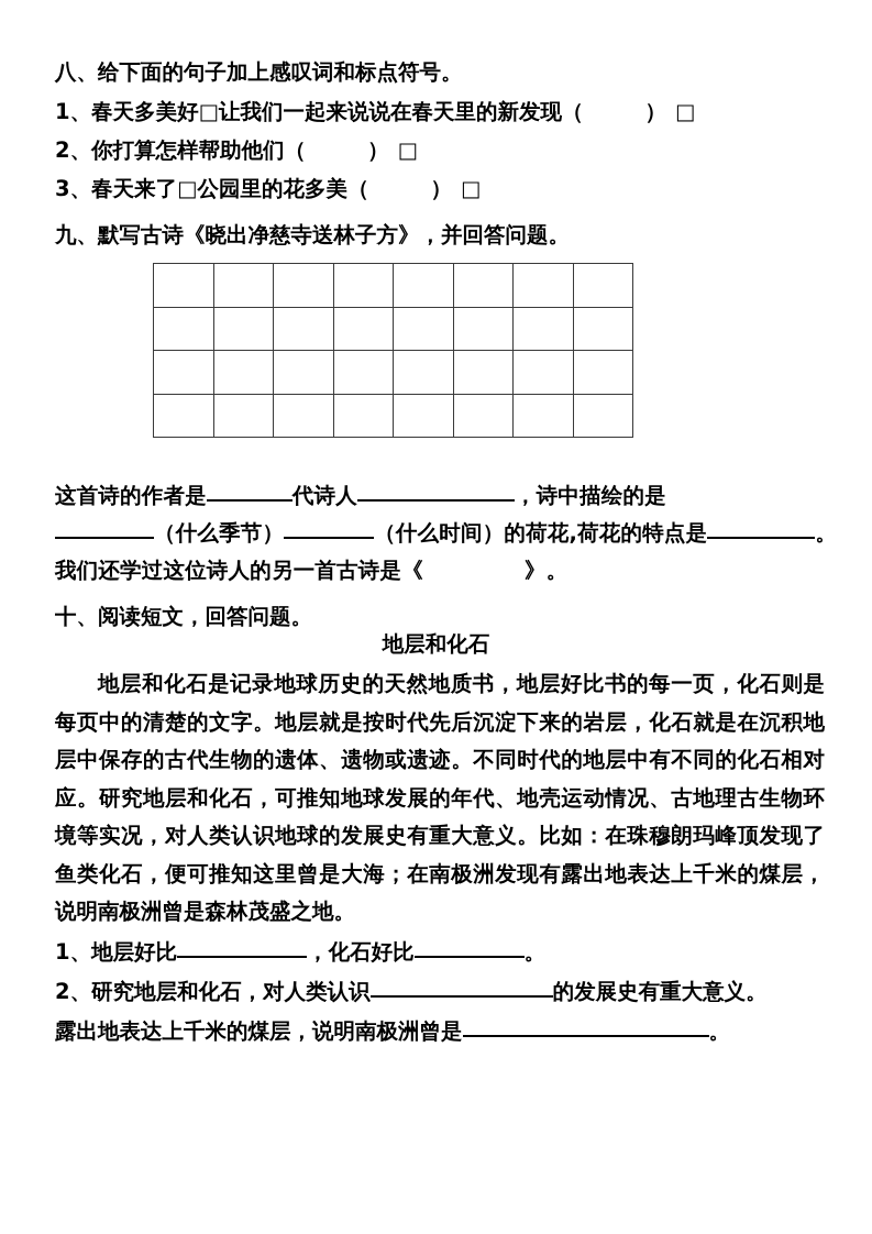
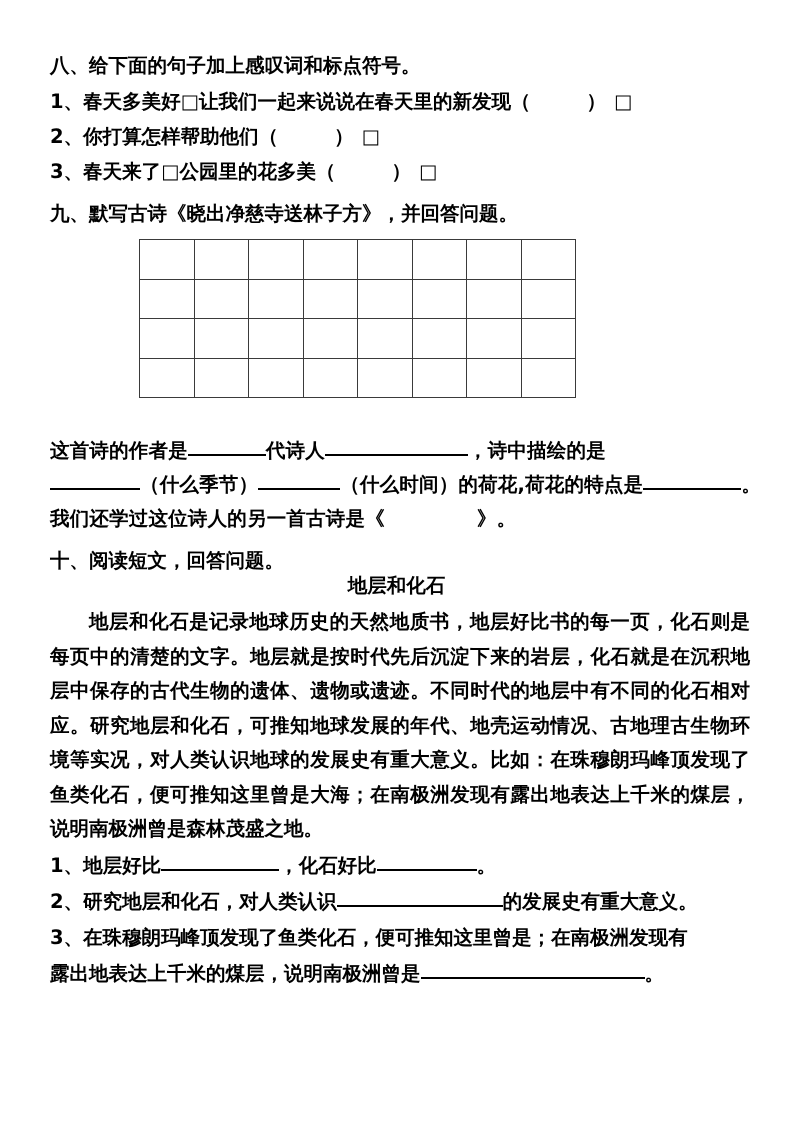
  八、给下面的句子加上感叹词和标点符号。
  1、春天多美好□让我们一起来说说在春天里的新发现（ ） □
  2、你打算怎样帮助他们（ ） □
  3、春天来了□公园里的花多美（ ） □
  九、默写古诗《晓出净慈寺送林子方》，并回答问题。
  这首诗的作者是 代诗人 ，诗中描绘的是
  （什么季节） （什么时间）的荷花,荷花的特点是 。
  我们还学过这位诗人的另一首古诗是《 》。
  十、阅读短文，回答问题。
  地层和化石
  地层和化石是记录地球历史的天然地质书，地层好比书的每一页，化石则是每页中的清楚的文字。地层就是按时代先后沉淀下来的岩层，化石就是在沉积地层中保存的古代生物的遗体、遗物或遗迹。不同时代的地层中有不同的化石相对应。研究地层和化石，可推知地球发展的年代、地壳运动情况、古地理古生物环境等实况，对人类认识地球的发展史有重大意义。比如：在珠穆朗玛峰顶发现了鱼类化石，便可推知这里曾是大海；在南极洲发现有露出地表达上千米的煤层，说明南极洲曾是森林茂盛之地。
  1、地层好比 ，化石好比 。
  2、研究地层和化石，对人类认识 的发展史有重大意义。
+ 3、在珠穆朗玛峰顶发现了鱼类化石，便可推知这里曾是；在南极洲发现有
  露出地表达上千米的煤层，说明南极洲曾是 。
